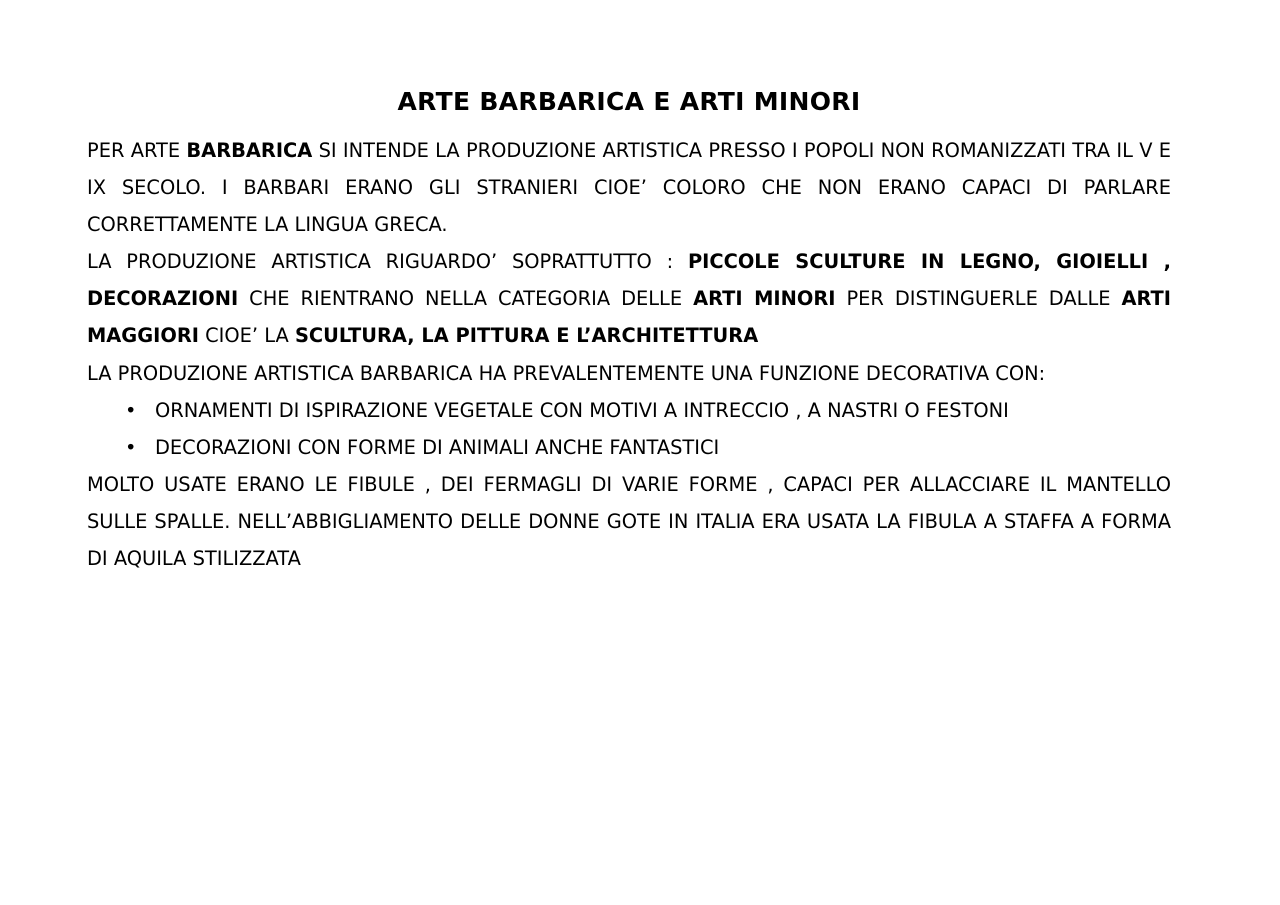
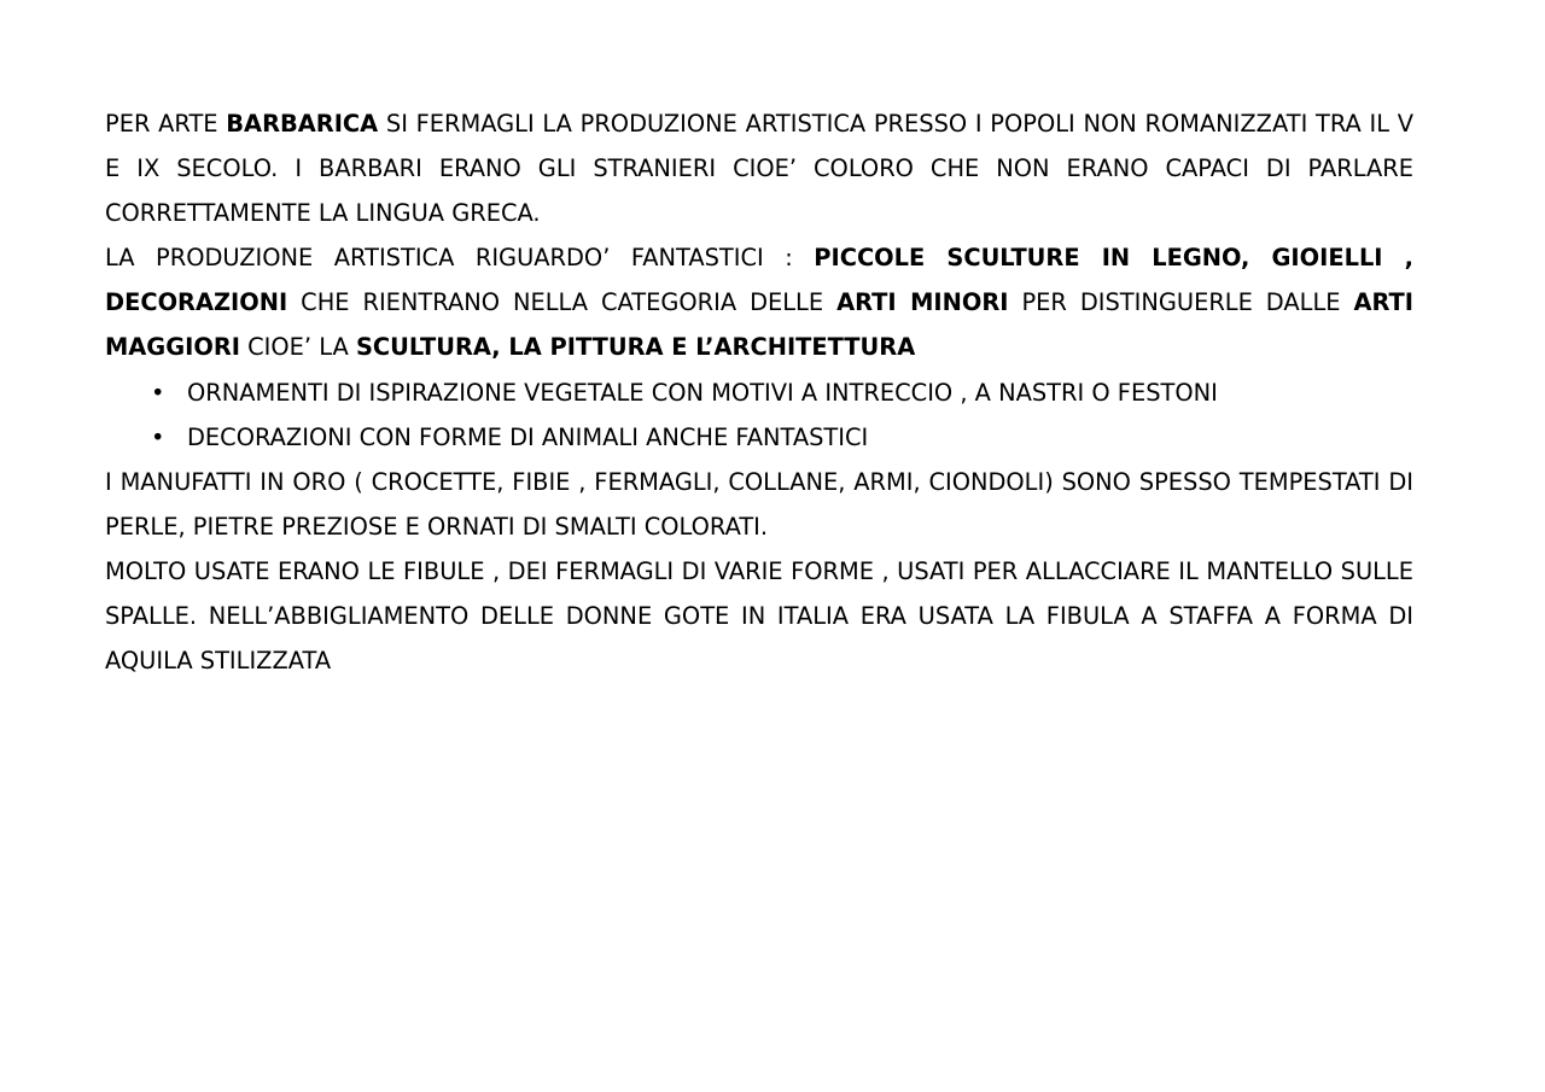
- ARTE BARBARICA E ARTI MINORI
- PER ARTE BARBARICA SI INTENDE LA PRODUZIONE ARTISTICA PRESSO I POPOLI NON ROMANIZZATI TRA IL V E IX SECOLO. I BARBARI ERANO GLI STRANIERI CIOE’ COLORO CHE NON ERANO CAPACI DI PARLARE CORRETTAMENTE LA LINGUA GRECA.
+ PER ARTE BARBARICA SI FERMAGLI LA PRODUZIONE ARTISTICA PRESSO I POPOLI NON ROMANIZZATI TRA IL V E IX SECOLO. I BARBARI ERANO GLI STRANIERI CIOE’ COLORO CHE NON ERANO CAPACI DI PARLARE CORRETTAMENTE LA LINGUA GRECA.
- LA PRODUZIONE ARTISTICA RIGUARDO’ SOPRATTUTTO : PICCOLE SCULTURE IN LEGNO, GIOIELLI , DECORAZIONI CHE RIENTRANO NELLA CATEGORIA DELLE ARTI MINORI PER DISTINGUERLE DALLE ARTI MAGGIORI CIOE’ LA SCULTURA, LA PITTURA E L’ARCHITETTURA
+ LA PRODUZIONE ARTISTICA RIGUARDO’ FANTASTICI : PICCOLE SCULTURE IN LEGNO, GIOIELLI , DECORAZIONI CHE RIENTRANO NELLA CATEGORIA DELLE ARTI MINORI PER DISTINGUERLE DALLE ARTI MAGGIORI CIOE’ LA SCULTURA, LA PITTURA E L’ARCHITETTURA
- LA PRODUZIONE ARTISTICA BARBARICA HA PREVALENTEMENTE UNA FUNZIONE DECORATIVA CON:
  •
  ORNAMENTI DI ISPIRAZIONE VEGETALE CON MOTIVI A INTRECCIO , A NASTRI O FESTONI
  •
  DECORAZIONI CON FORME DI ANIMALI ANCHE FANTASTICI
+ I MANUFATTI IN ORO ( CROCETTE, FIBIE , FERMAGLI, COLLANE, ARMI, CIONDOLI) SONO SPESSO TEMPESTATI DI PERLE, PIETRE PREZIOSE E ORNATI DI SMALTI COLORATI.
- MOLTO USATE ERANO LE FIBULE , DEI FERMAGLI DI VARIE FORME , CAPACI PER ALLACCIARE IL MANTELLO SULLE SPALLE. NELL’ABBIGLIAMENTO DELLE DONNE GOTE IN ITALIA ERA USATA LA FIBULA A STAFFA A FORMA DI AQUILA STILIZZATA
+ MOLTO USATE ERANO LE FIBULE , DEI FERMAGLI DI VARIE FORME , USATI PER ALLACCIARE IL MANTELLO SULLE SPALLE. NELL’ABBIGLIAMENTO DELLE DONNE GOTE IN ITALIA ERA USATA LA FIBULA A STAFFA A FORMA DI AQUILA STILIZZATA
